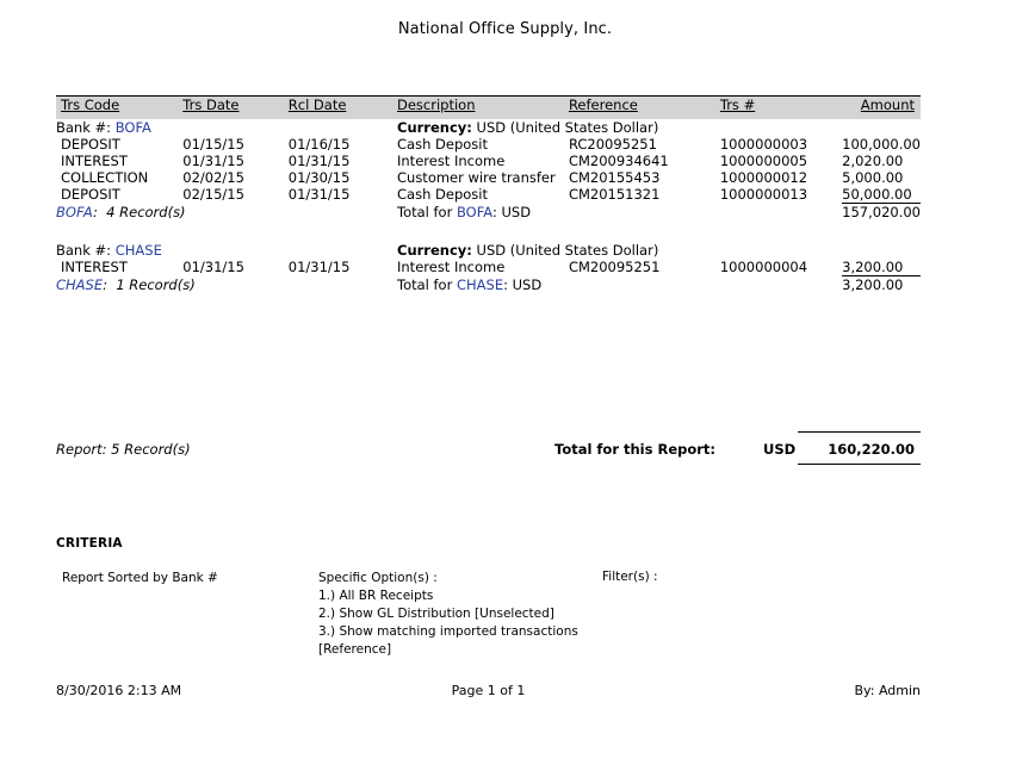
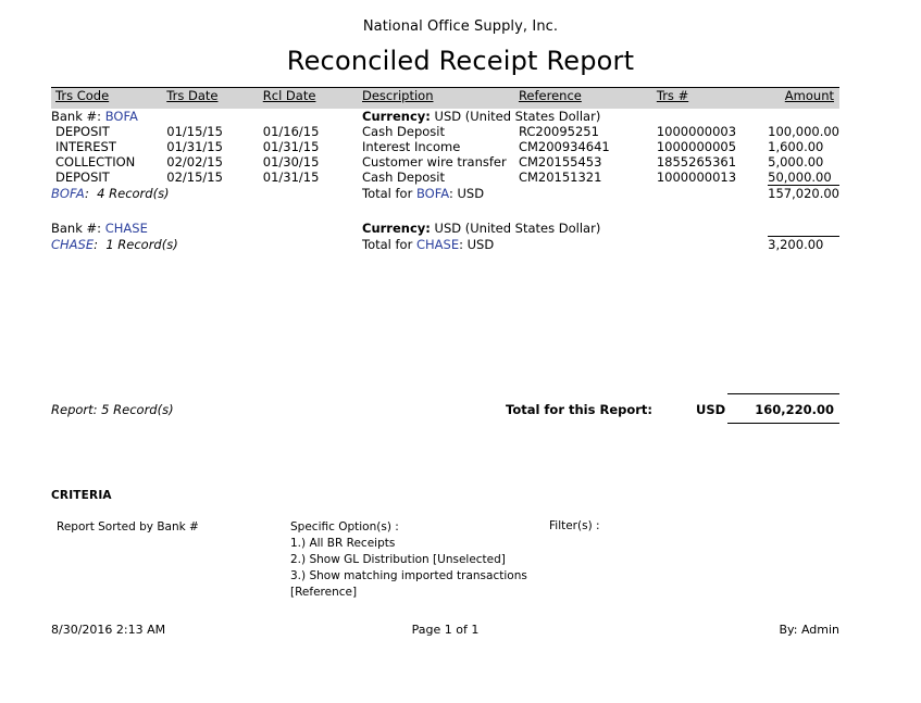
  National Office Supply, Inc.
+ Reconciled Receipt Report
  Trs Code	Trs Date	Rcl Date	Description	Reference	Trs #	Amount
  Bank #: BOFA	Currency: USD (United States Dollar)
  DEPOSIT	01/15/15	01/16/15	Cash Deposit	RC20095251	1000000003	100,000.00
- INTEREST	01/31/15	01/31/15	Interest Income	CM200934641	1000000005	2,020.00
+ INTEREST	01/31/15	01/31/15	Interest Income	CM200934641	1000000005	1,600.00
- COLLECTION	02/02/15	01/30/15	Customer wire transfer	CM20155453	1000000012	5,000.00
+ COLLECTION	02/02/15	01/30/15	Customer wire transfer	CM20155453	1855265361	5,000.00
  DEPOSIT	02/15/15	01/31/15	Cash Deposit	CM20151321	1000000013	50,000.00
  BOFA: 4 Record(s)	Total for BOFA: USD	157,020.00
  Bank #: CHASE	Currency: USD (United States Dollar)
- INTEREST	01/31/15	01/31/15	Interest Income	CM20095251	1000000004	3,200.00
  CHASE: 1 Record(s)	Total for CHASE: USD	3,200.00
  Report: 5 Record(s)
  Total for this Report:
  USD
  160,220.00
  CRITERIA
  Report Sorted by Bank #
  Specific Option(s) :
  1.) All BR Receipts
  2.) Show GL Distribution [Unselected]
  3.) Show matching imported transactions [Reference]
  Filter(s) :
  8/30/2016 2:13 AM
  Page 1 of 1
  By: Admin
